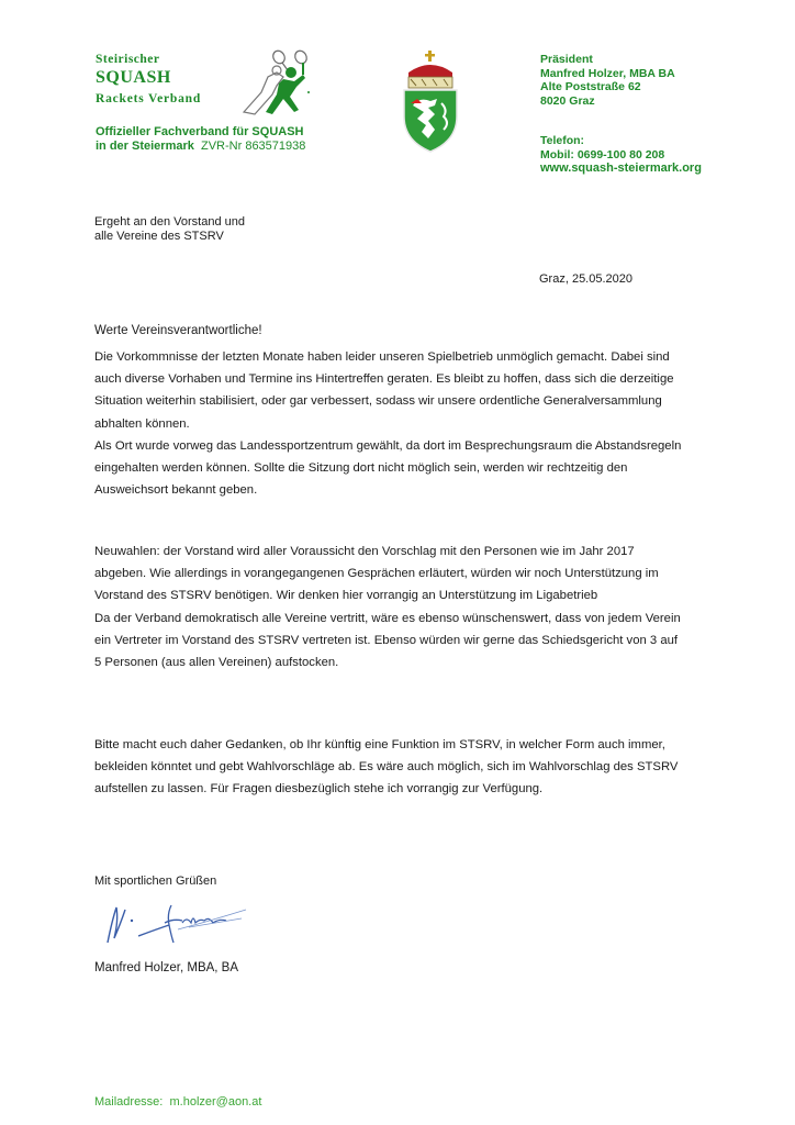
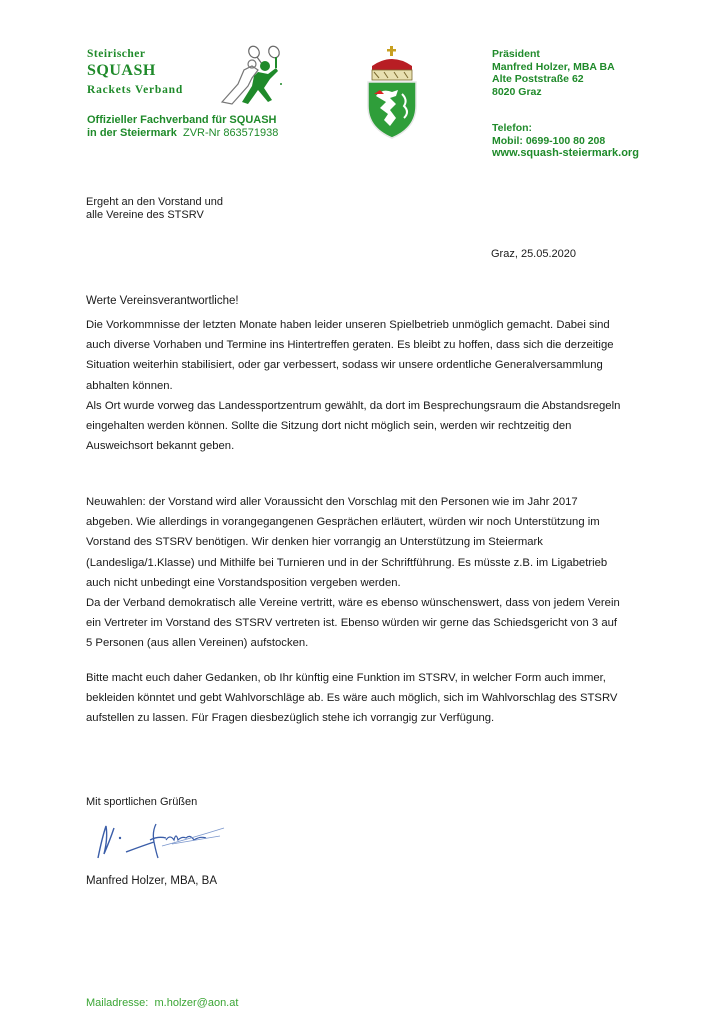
  Steirischer
  SQUASH
  Rackets Verband
  Offizieller Fachverband für SQUASH
  in der Steiermark ZVR-Nr 863571938
  Präsident
  Manfred Holzer, MBA BA
  Alte Poststraße 62
  8020 Graz
  Telefon:
  Mobil: 0699-100 80 208
  www.squash-steiermark.org
  Ergeht an den Vorstand und
  alle Vereine des STSRV
  Graz, 25.05.2020
  Werte Vereinsverantwortliche!
  Die Vorkommnisse der letzten Monate haben leider unseren Spielbetrieb unmöglich gemacht. Dabei sind
  auch diverse Vorhaben und Termine ins Hintertreffen geraten. Es bleibt zu hoffen, dass sich die derzeitige
  Situation weiterhin stabilisiert, oder gar verbessert, sodass wir unsere ordentliche Generalversammlung
  abhalten können.
  Als Ort wurde vorweg das Landessportzentrum gewählt, da dort im Besprechungsraum die Abstandsregeln
  eingehalten werden können. Sollte die Sitzung dort nicht möglich sein, werden wir rechtzeitig den
  Ausweichsort bekannt geben.
  Neuwahlen: der Vorstand wird aller Voraussicht den Vorschlag mit den Personen wie im Jahr 2017
  abgeben. Wie allerdings in vorangegangenen Gesprächen erläutert, würden wir noch Unterstützung im
- Vorstand des STSRV benötigen. Wir denken hier vorrangig an Unterstützung im Ligabetrieb
+ Vorstand des STSRV benötigen. Wir denken hier vorrangig an Unterstützung im Steiermark
+ (Landesliga/1.Klasse) und Mithilfe bei Turnieren und in der Schriftführung. Es müsste z.B. im Ligabetrieb
+ auch nicht unbedingt eine Vorstandsposition vergeben werden.
  Da der Verband demokratisch alle Vereine vertritt, wäre es ebenso wünschenswert, dass von jedem Verein
  ein Vertreter im Vorstand des STSRV vertreten ist. Ebenso würden wir gerne das Schiedsgericht von 3 auf
  5 Personen (aus allen Vereinen) aufstocken.
  Bitte macht euch daher Gedanken, ob Ihr künftig eine Funktion im STSRV, in welcher Form auch immer,
  bekleiden könntet und gebt Wahlvorschläge ab. Es wäre auch möglich, sich im Wahlvorschlag des STSRV
  aufstellen zu lassen. Für Fragen diesbezüglich stehe ich vorrangig zur Verfügung.
  Mit sportlichen Grüßen
  Manfred Holzer, MBA, BA
  Mailadresse: m.holzer@aon.at
